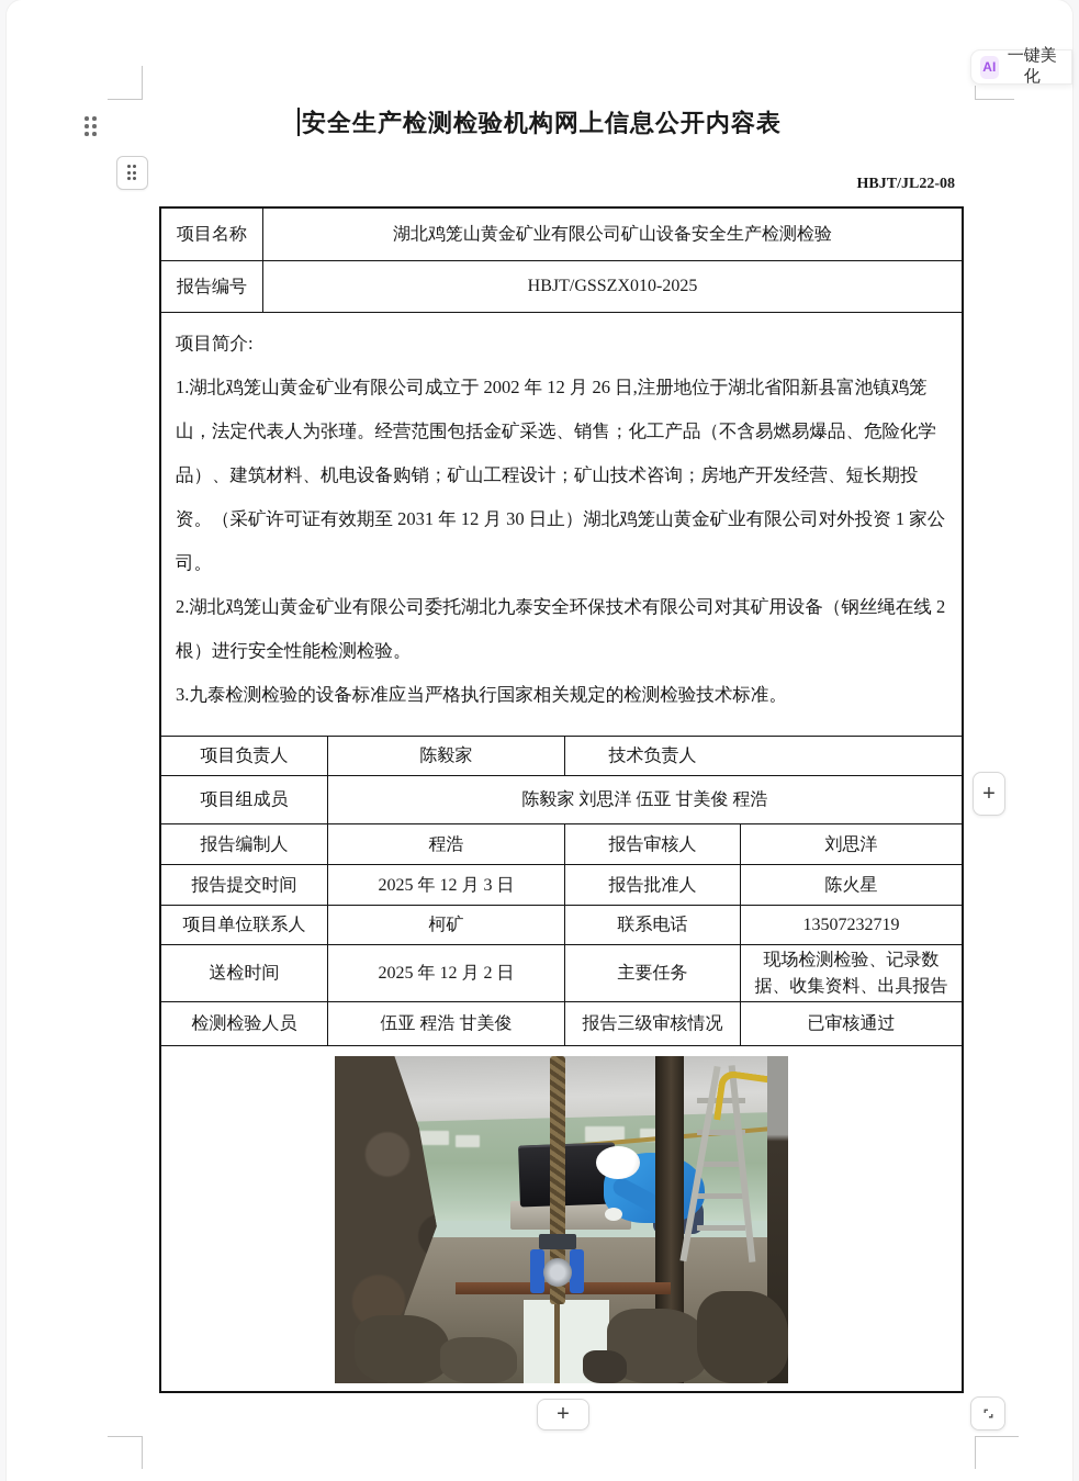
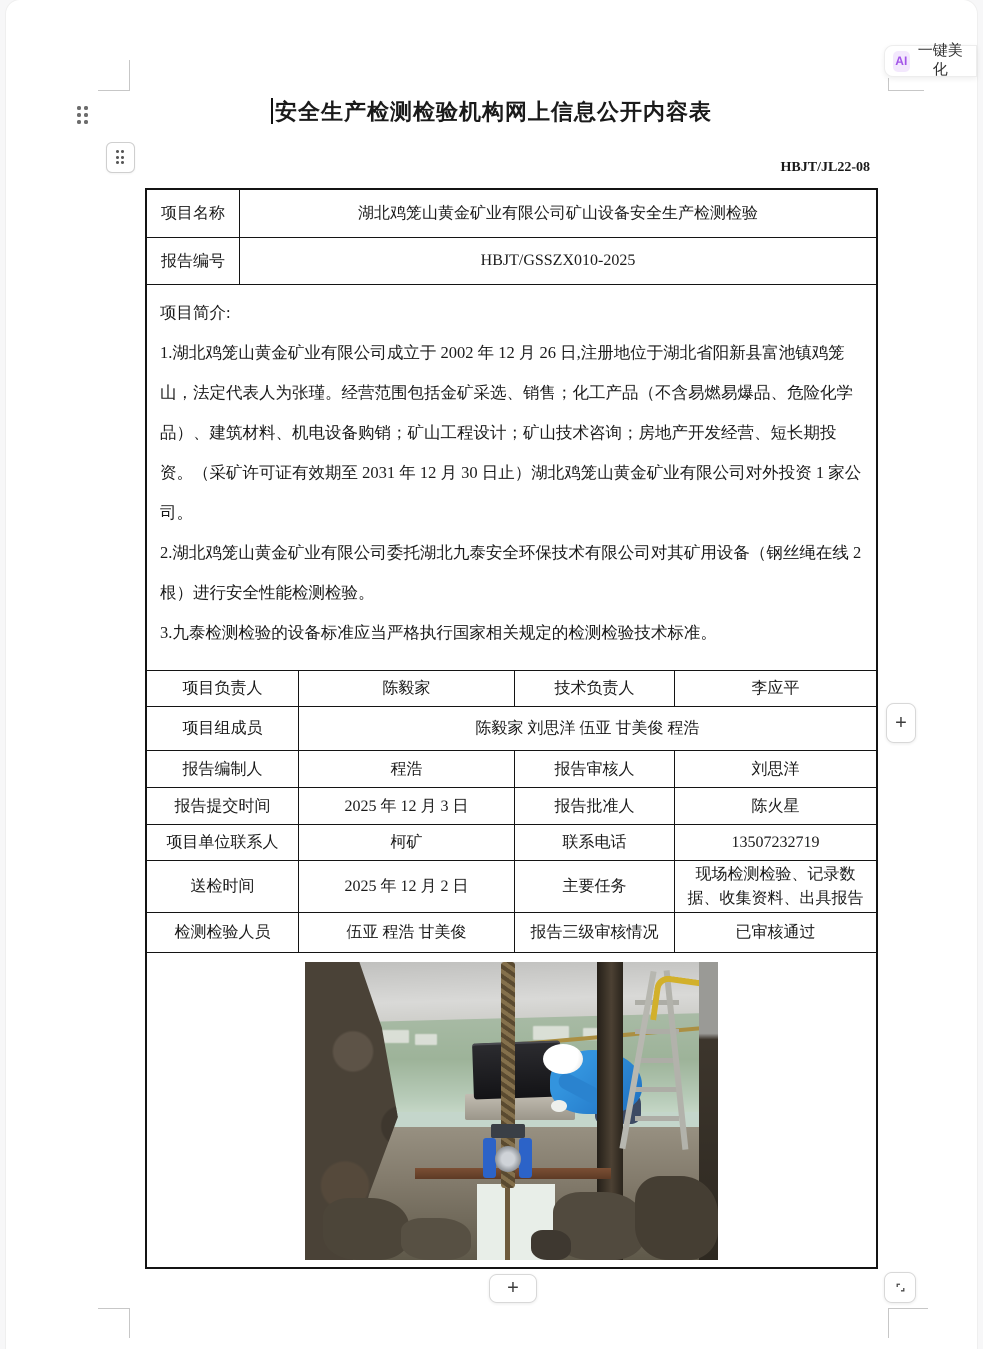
  AI
  一键美化
  安全生产检测检验机构网上信息公开内容表
  HBJT/JL22-08
  项目名称
  湖北鸡笼山黄金矿业有限公司矿山设备安全生产检测检验
  报告编号
  HBJT/GSSZX010-2025
  项目简介:
  1.湖北鸡笼山黄金矿业有限公司成立于 2002 年 12 月 26 日,注册地位于湖北省阳新县富池镇鸡笼山，法定代表人为张瑾。经营范围包括金矿采选、销售；化工产品（不含易燃易爆品、危险化学品）、建筑材料、机电设备购销；矿山工程设计；矿山技术咨询；房地产开发经营、短长期投资。（采矿许可证有效期至 2031 年 12 月 30 日止）湖北鸡笼山黄金矿业有限公司对外投资 1 家公司。
  2.湖北鸡笼山黄金矿业有限公司委托湖北九泰安全环保技术有限公司对其矿用设备（钢丝绳在线 2 根）进行安全性能检测检验。
  3.九泰检测检验的设备标准应当严格执行国家相关规定的检测检验技术标准。
  项目负责人
  陈毅家
  技术负责人
+ 李应平
  项目组成员
  陈毅家 刘思洋 伍亚 甘美俊 程浩
  报告编制人
  程浩
  报告审核人
  刘思洋
  报告提交时间
  2025 年 12 月 3 日
  报告批准人
  陈火星
  项目单位联系人
  柯矿
  联系电话
  13507232719
  送检时间
  2025 年 12 月 2 日
  主要任务
  现场检测检验、记录数据、收集资料、出具报告
  检测检验人员
  伍亚 程浩 甘美俊
  报告三级审核情况
  已审核通过
  +
  +
